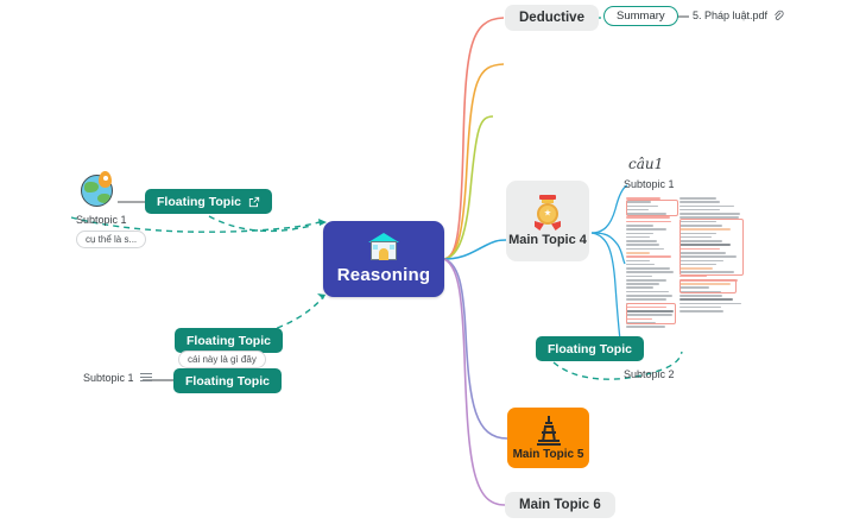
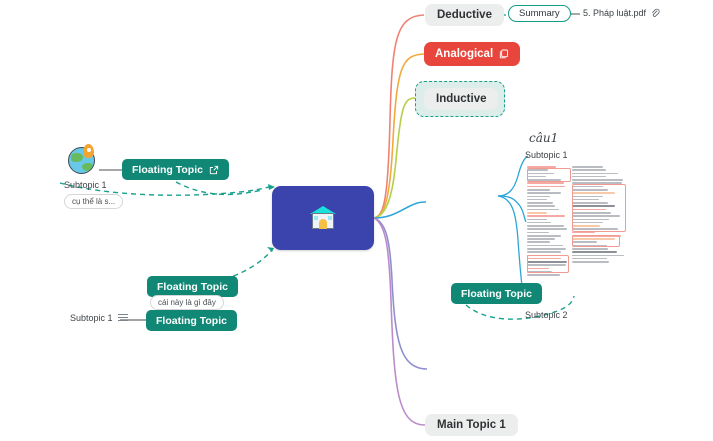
- Reasoning
  Deductive
+ Analogical
+ Inductive
  Summary
  5. Pháp luật.pdf
- Main Topic 4
  câu1
  Subtopic 1
  Subtopic 2
- Main Topic 5
- Main Topic 6
+ Main Topic 1
  Floating Topic
  Floating Topic
  Floating Topic
  Floating Topic
  Subtopic 1
  Subtopic 1
  cụ thể là s...
  cái này là gì đây
